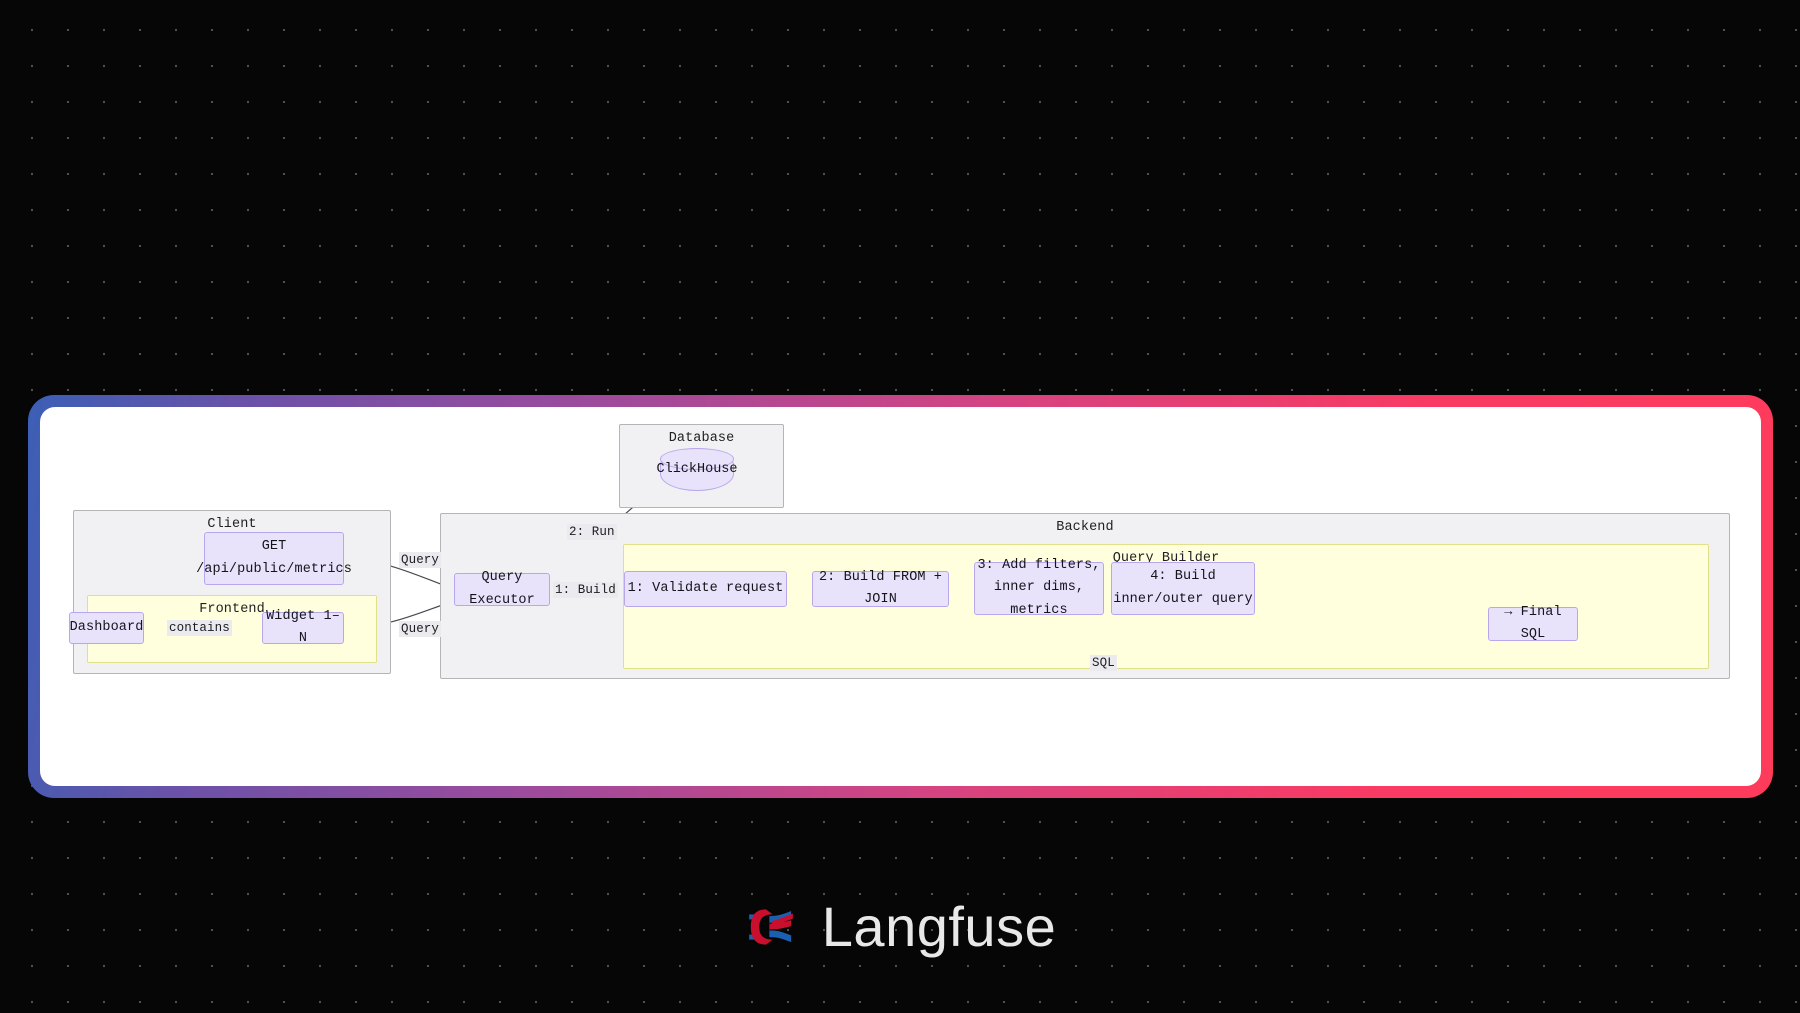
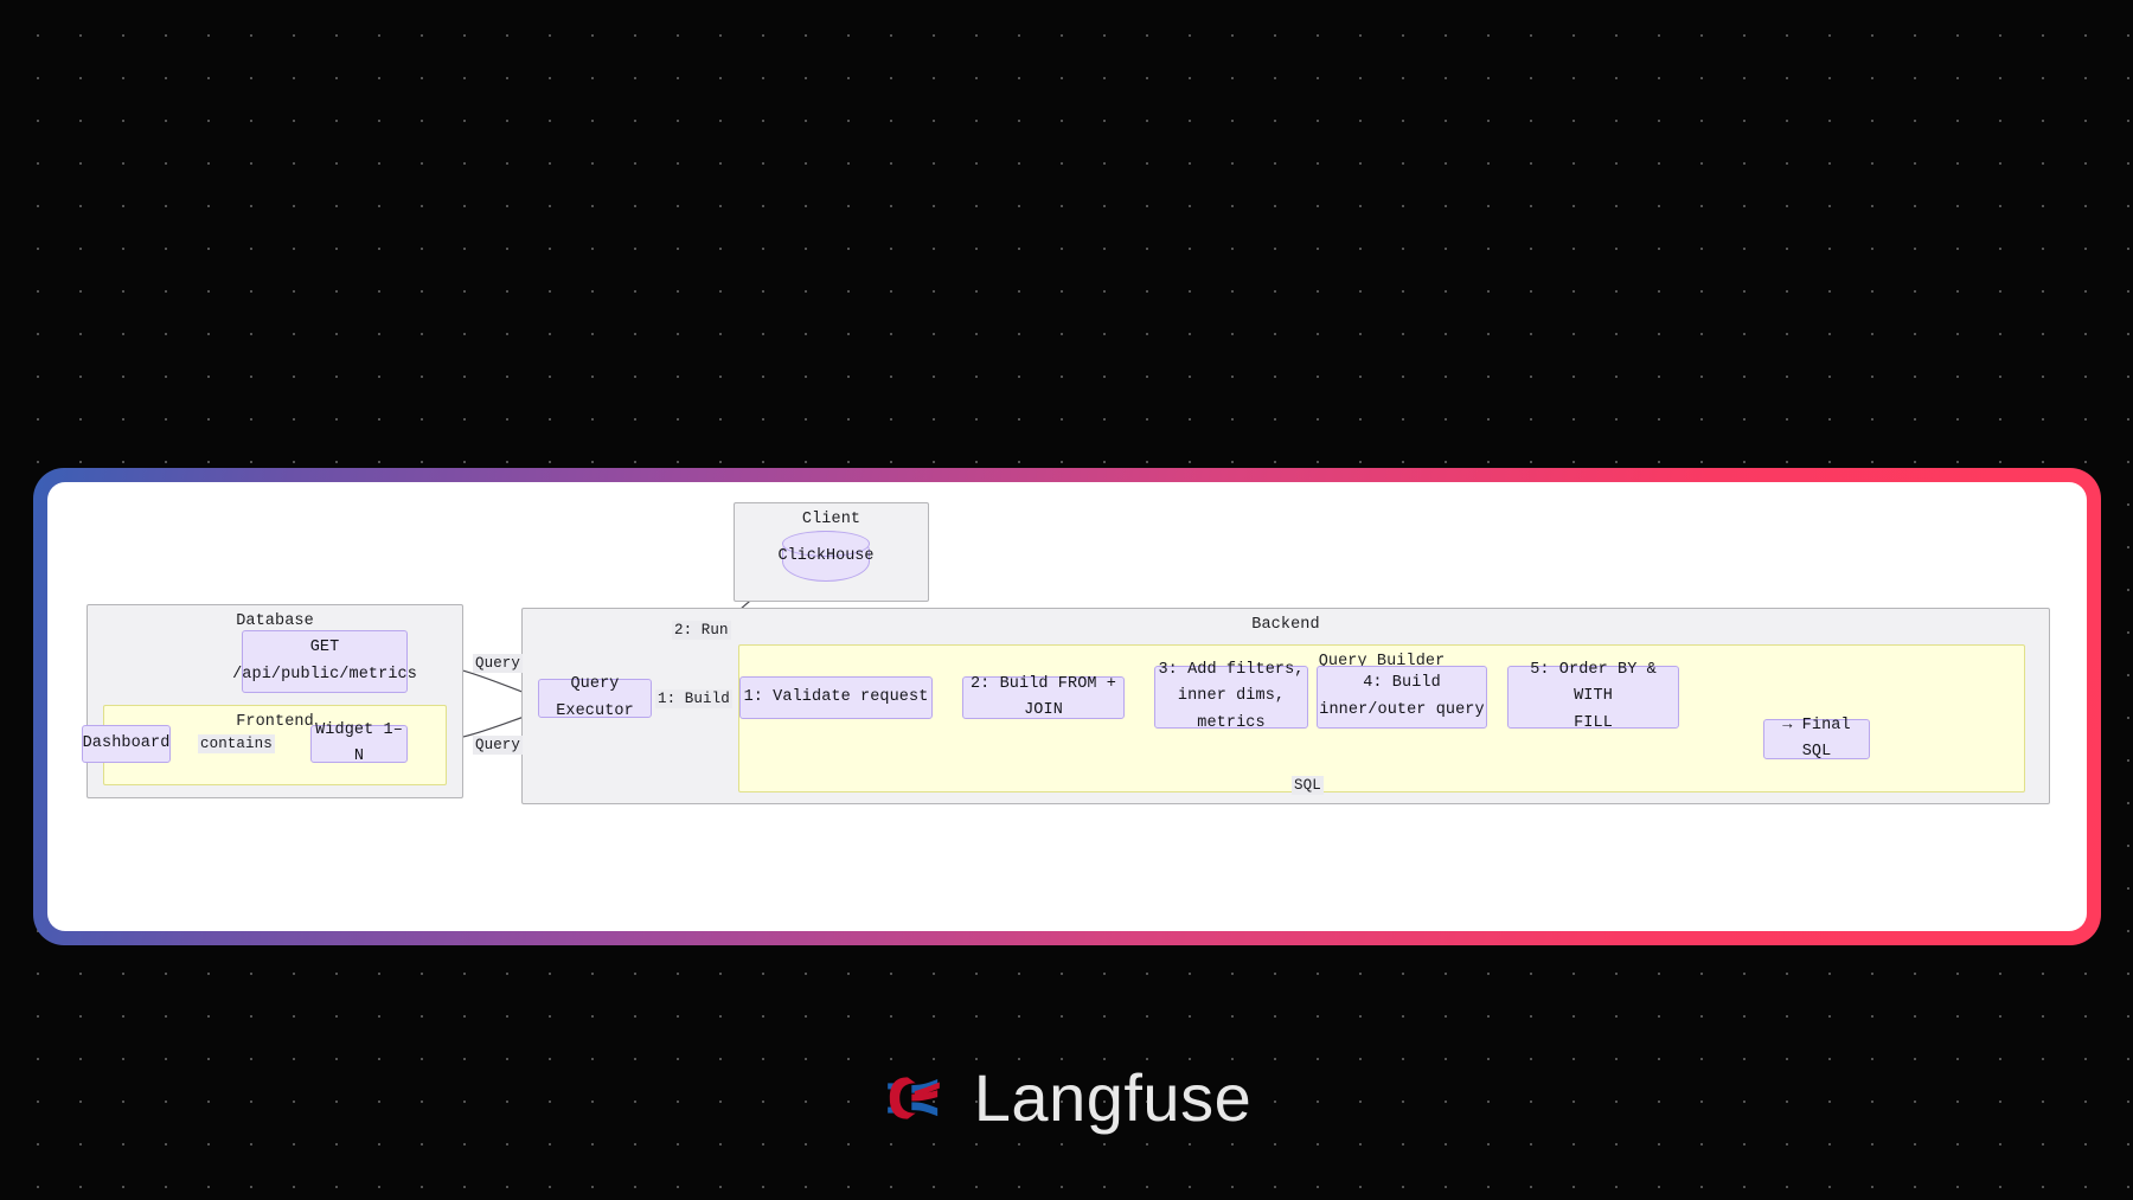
- Client
+ Database
  Frontend
- Database
+ Client
  Backend
  Query Builder
  Dashboard
  Widget 1–N
  GET
  /api/public/metrics
  ClickHouse
  Query Executor
  1: Validate request
  2: Build FROM + JOIN
  3: Add filters,
  inner dims, metrics
  4: Build
  inner/outer query
+ 5: Order BY & WITH
+ FILL
  → Final SQL
  contains
  Query
  Query
  2: Run
  1: Build
  SQL
  Langfuse
